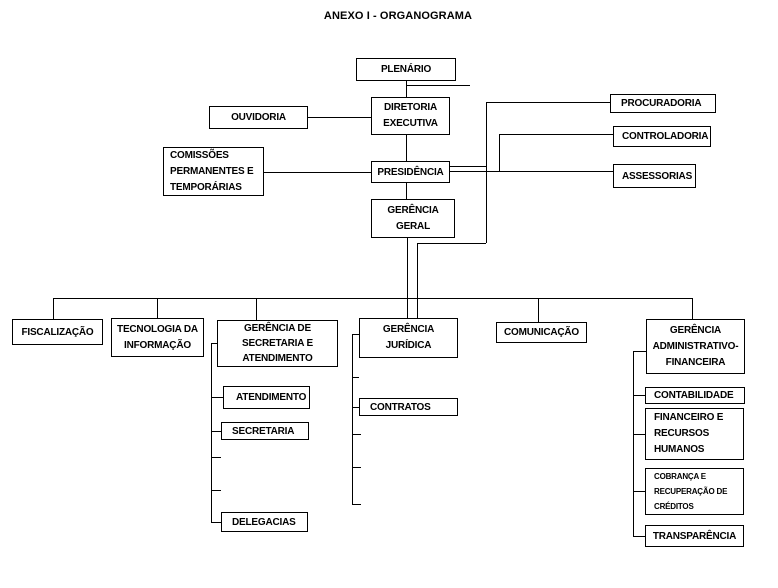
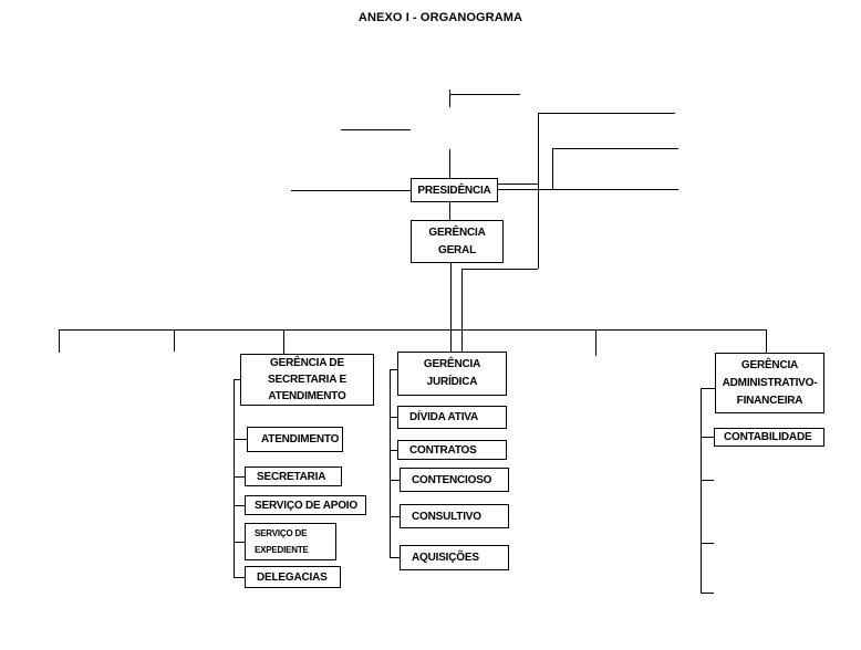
  ANEXO I - ORGANOGRAMA
- PLENÁRIO
- DIRETORIA
- EXECUTIVA
- OUVIDORIA
- PROCURADORIA
- CONTROLADORIA
- COMISSÕES
- PERMANENTES E
- TEMPORÁRIAS
  PRESIDÊNCIA
- ASSESSORIAS
  GERÊNCIA
  GERAL
- FISCALIZAÇÃO
- TECNOLOGIA DA
- INFORMAÇÃO
  GERÊNCIA DE
  SECRETARIA E
  ATENDIMENTO
  GERÊNCIA
  JURÍDICA
- COMUNICAÇÃO
  GERÊNCIA
  ADMINISTRATIVO-
  FINANCEIRA
  ATENDIMENTO
  SECRETARIA
+ SERVIÇO DE APOIO
+ SERVIÇO DE
+ EXPEDIENTE
  DELEGACIAS
+ DÍVIDA ATIVA
  CONTRATOS
+ CONTENCIOSO
+ CONSULTIVO
+ AQUISIÇÕES
  CONTABILIDADE
- FINANCEIRO E
- RECURSOS
- HUMANOS
- COBRANÇA E
- RECUPERAÇÃO DE
- CRÉDITOS
- TRANSPARÊNCIA
